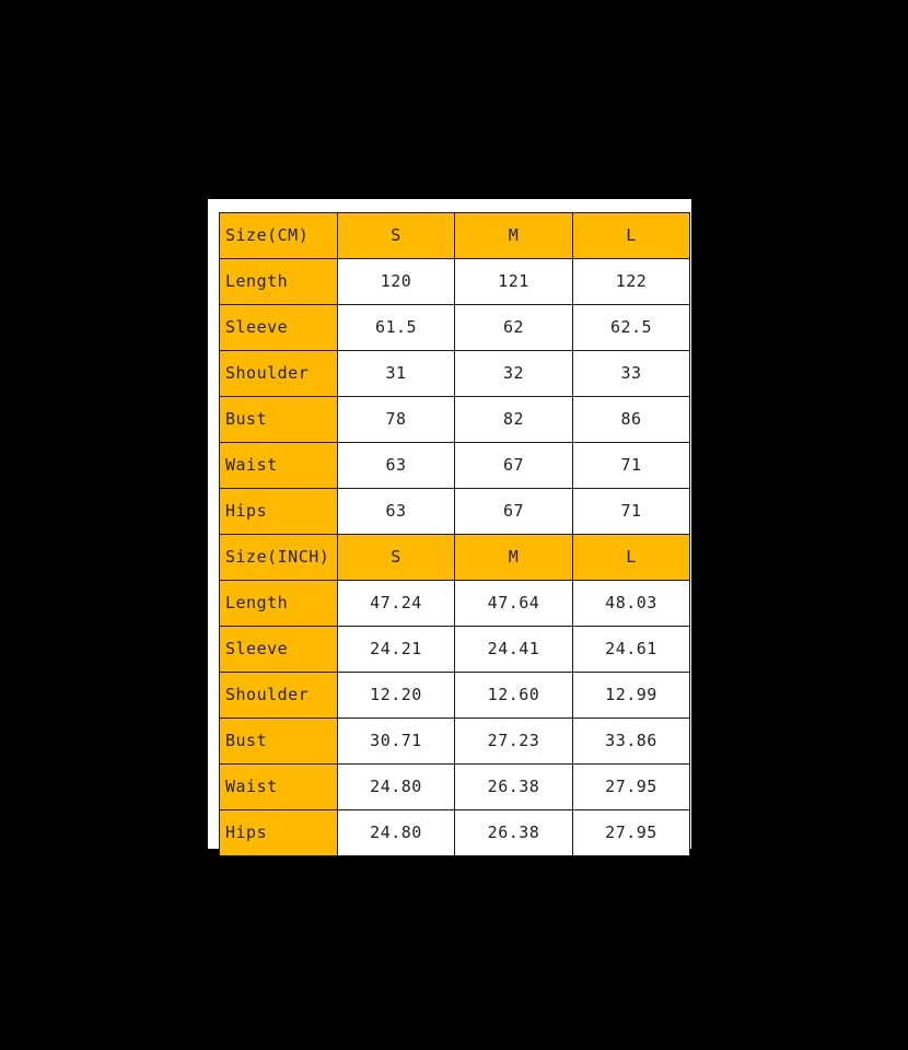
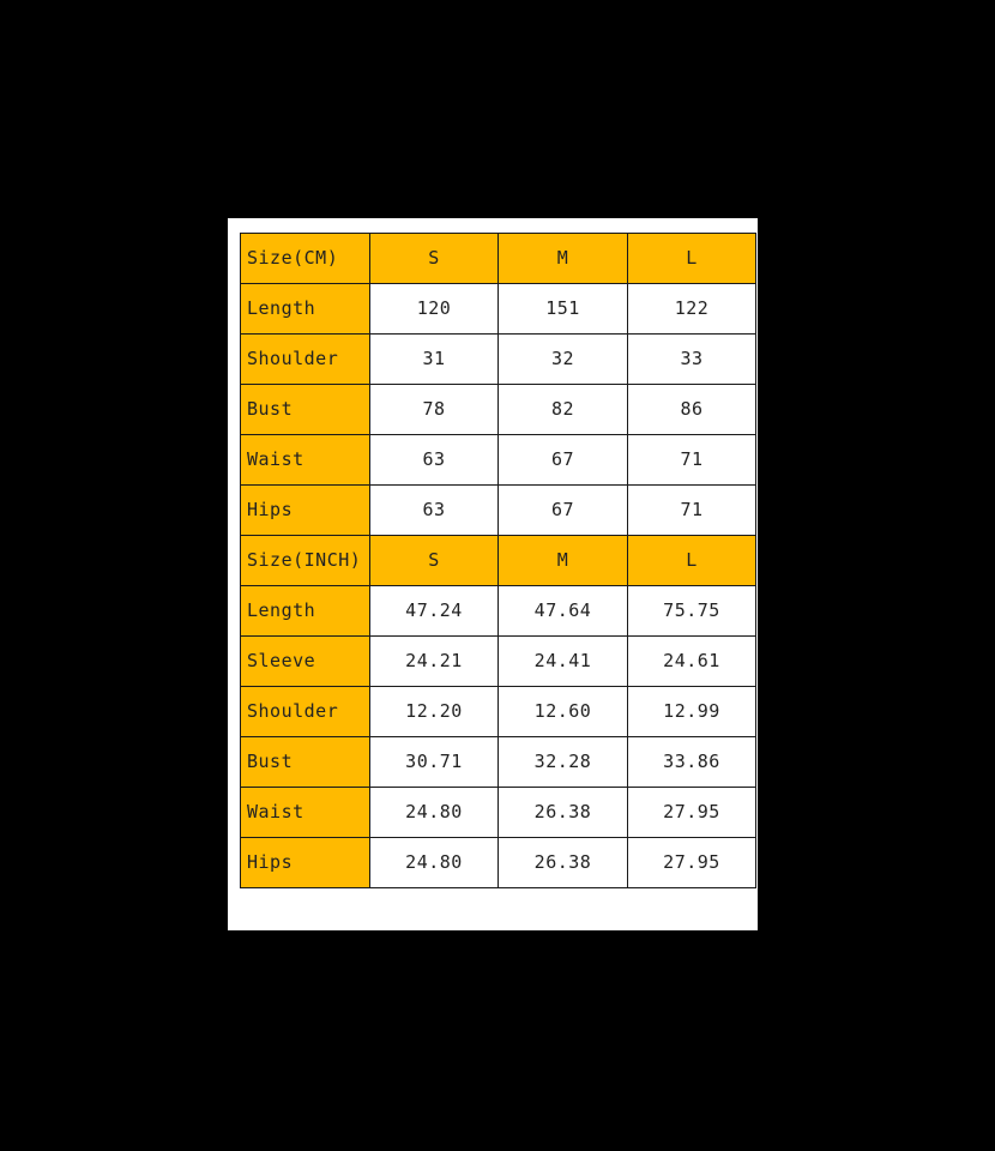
  Size(CM)	S	M	L
- Length	120	121	122
+ Length	120	151	122
- Sleeve	61.5	62	62.5
  Shoulder	31	32	33
  Bust	78	82	86
  Waist	63	67	71
  Hips	63	67	71
  Size(INCH)	S	M	L
- Length	47.24	47.64	48.03
+ Length	47.24	47.64	75.75
  Sleeve	24.21	24.41	24.61
  Shoulder	12.20	12.60	12.99
- Bust	30.71	27.23	33.86
+ Bust	30.71	32.28	33.86
  Waist	24.80	26.38	27.95
  Hips	24.80	26.38	27.95
